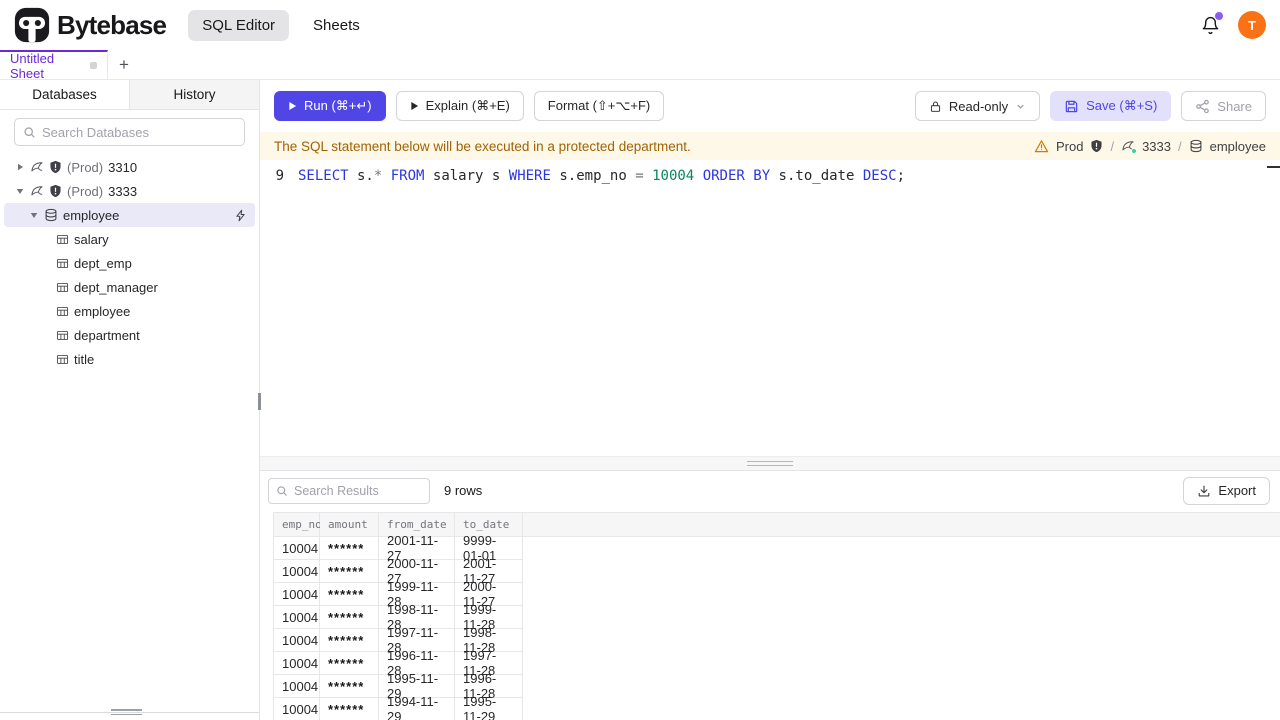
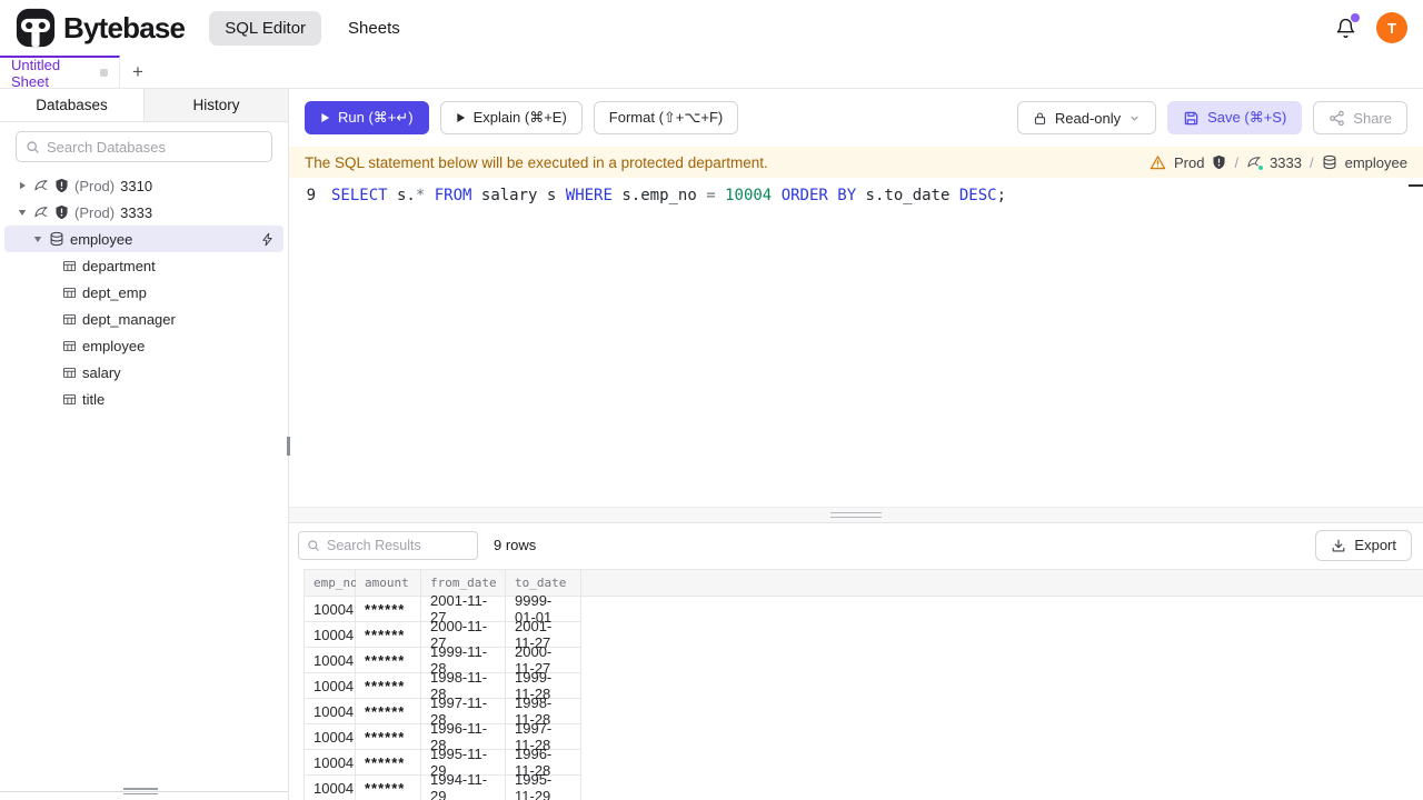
  Bytebase
  SQL Editor
  Sheets
  T
  Untitled Sheet
  +
  Databases
  History
  Search Databases
  (Prod)
  3310
  (Prod)
  3333
  employee
- salary
+ department
  dept_emp
  dept_manager
  employee
- department
+ salary
  title
  Run (⌘+↵)
  Explain (⌘+E)
  Format (⇧+⌥+F)
  Read-only
  Save (⌘+S)
  Share
  The SQL statement below will be executed in a protected department.
  Prod
  /
  3333
  /
  employee
  9
  SELECT s.* FROM salary s WHERE s.emp_no = 10004 ORDER BY s.to_date DESC;
  Search Results
  9 rows
  Export
  emp_no
  amount
  from_date
  to_date
  10004
  ******
  2001-11-27
  9999-01-01
  10004
  ******
  2000-11-27
  2001-11-27
  10004
  ******
  1999-11-28
  2000-11-27
  10004
  ******
  1998-11-28
  1999-11-28
  10004
  ******
  1997-11-28
  1998-11-28
  10004
  ******
  1996-11-28
  1997-11-28
  10004
  ******
  1995-11-29
  1996-11-28
  10004
  ******
  1994-11-29
  1995-11-29
